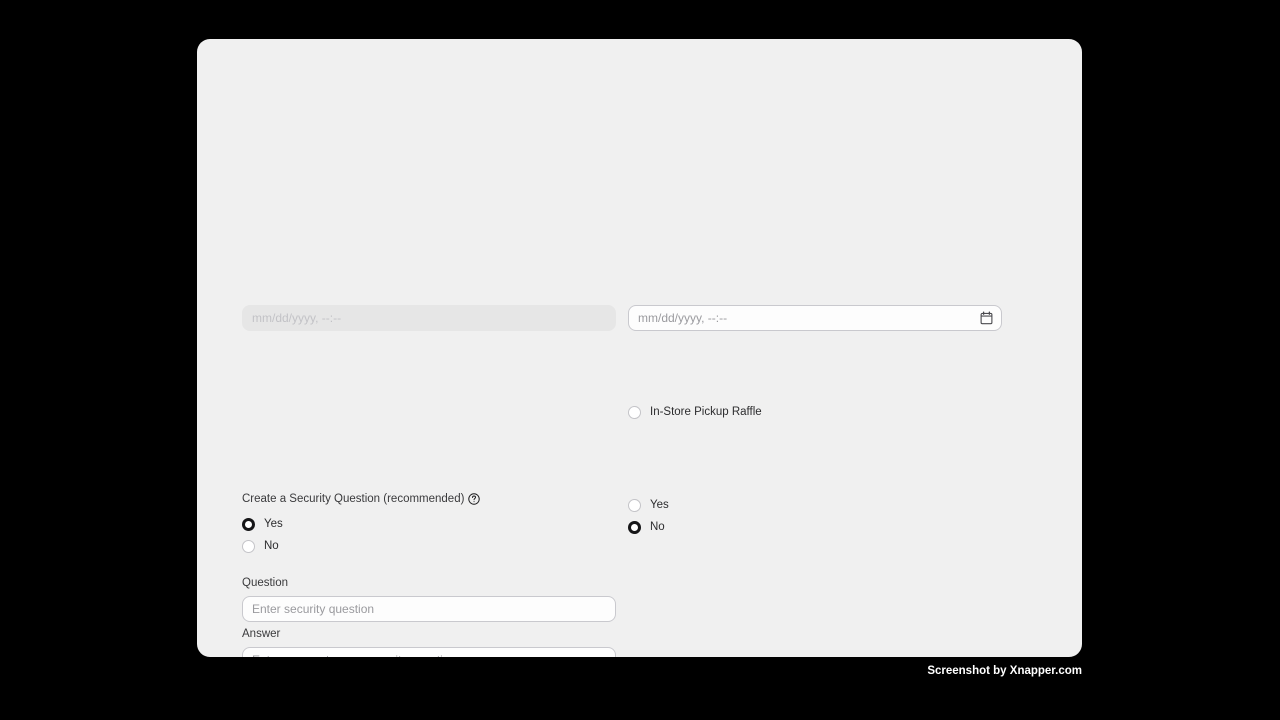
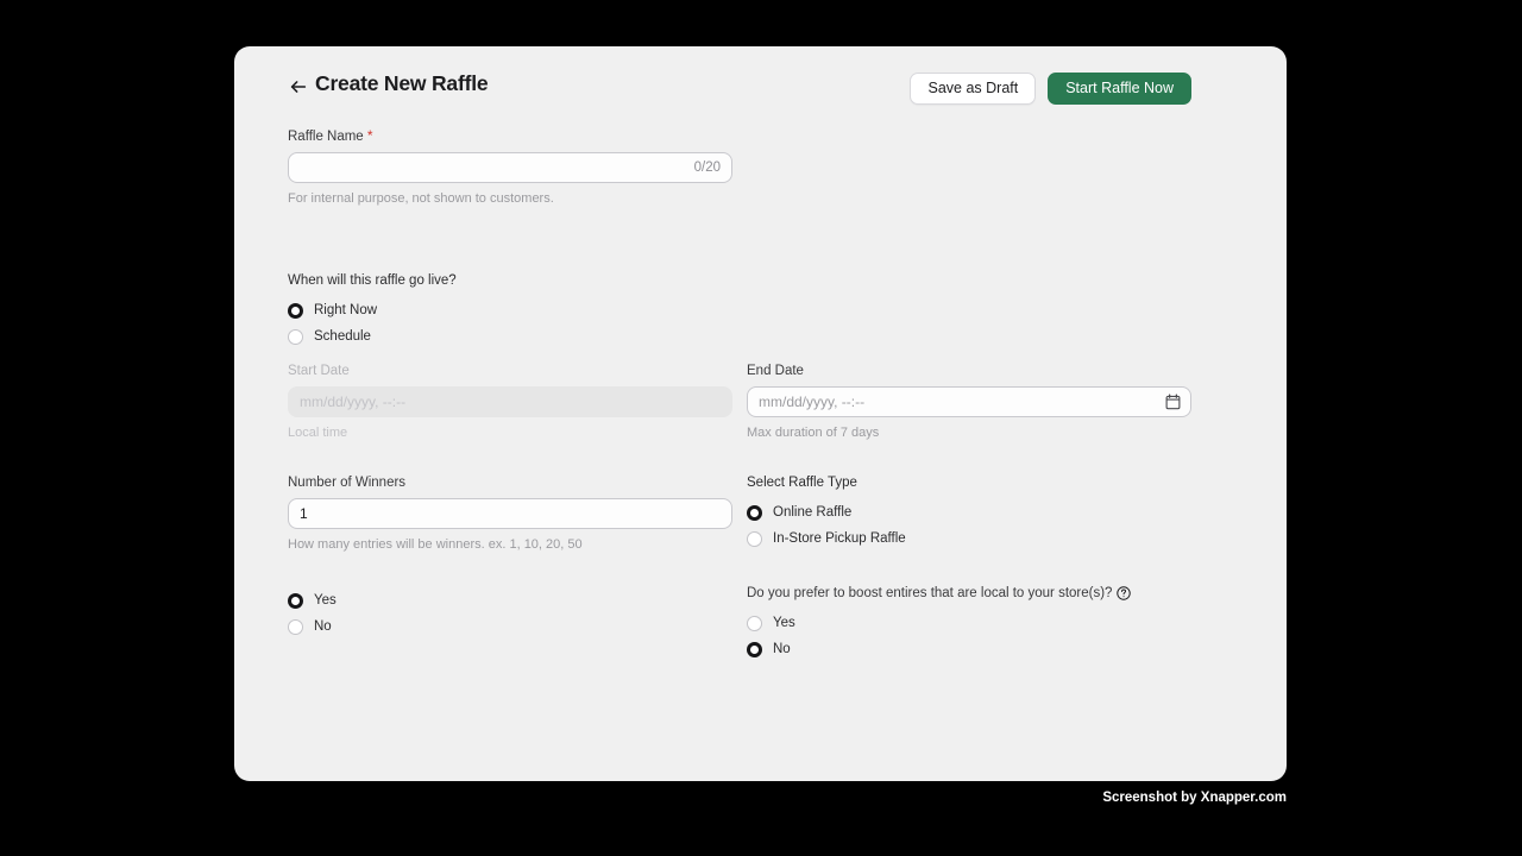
+ Create New Raffle
+ Save as Draft
+ Start Raffle Now
+ Raffle Name *
+ 0/20
+ For internal purpose, not shown to customers.
+ When will this raffle go live?
+ Right Now
+ Schedule
+ Start Date
  mm/dd/yyyy, --:--
+ Local time
+ End Date
  mm/dd/yyyy, --:--
+ Max duration of 7 days
+ Number of Winners
+ 1
+ How many entries will be winners. ex. 1, 10, 20, 50
+ Select Raffle Type
+ Online Raffle
  In-Store Pickup Raffle
- Create a Security Question (recommended)
  Yes
  No
+ Do you prefer to boost entires that are local to your store(s)?
  Yes
  No
- Question
- Enter security question
- Answer
  Screenshot by Xnapper.com
